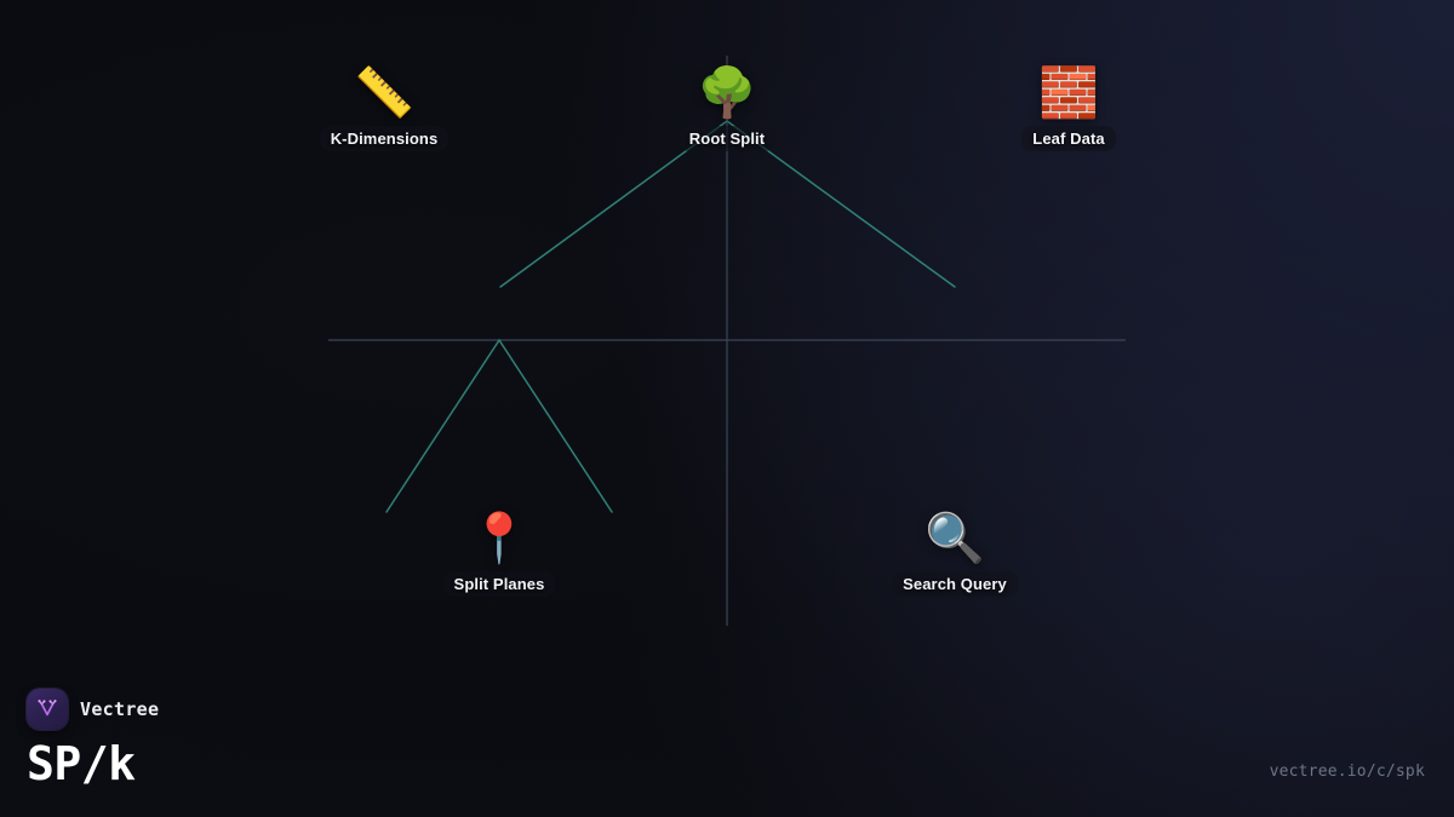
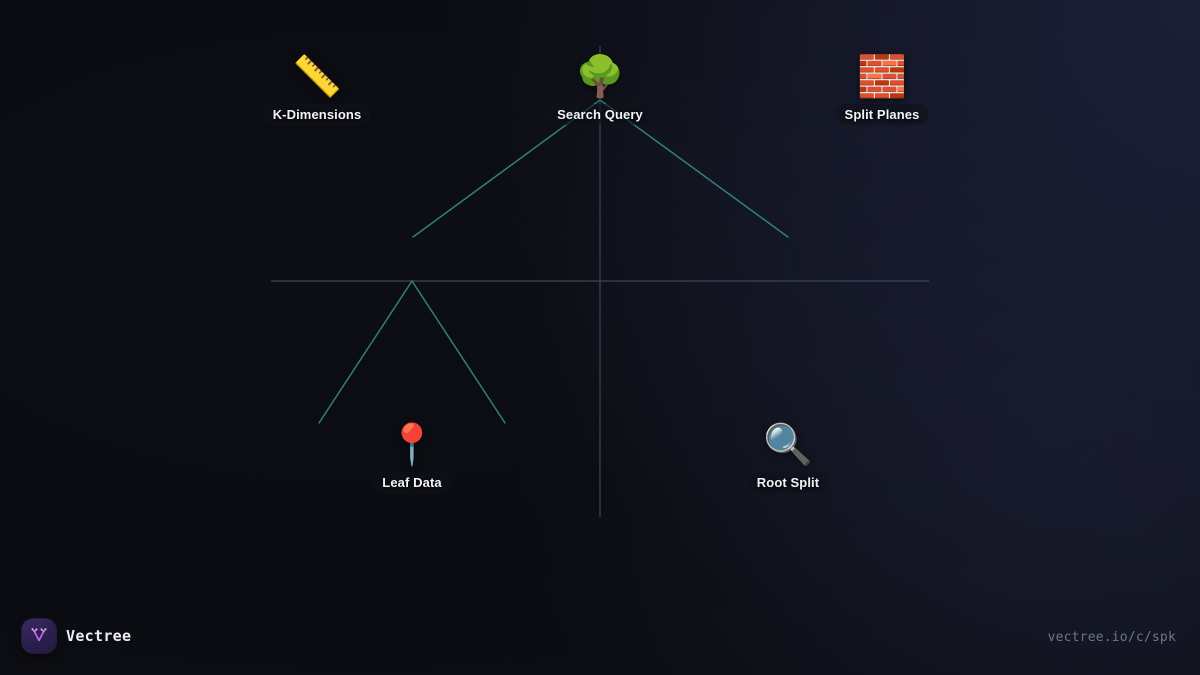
  📏
  K-Dimensions
  🌳
- Root Split
+ Search Query
  🧱
- Leaf Data
+ Split Planes
  📍
- Split Planes
+ Leaf Data
  🔍
- Search Query
+ Root Split
  Vectree
- SP/k
  vectree.io/c/spk
